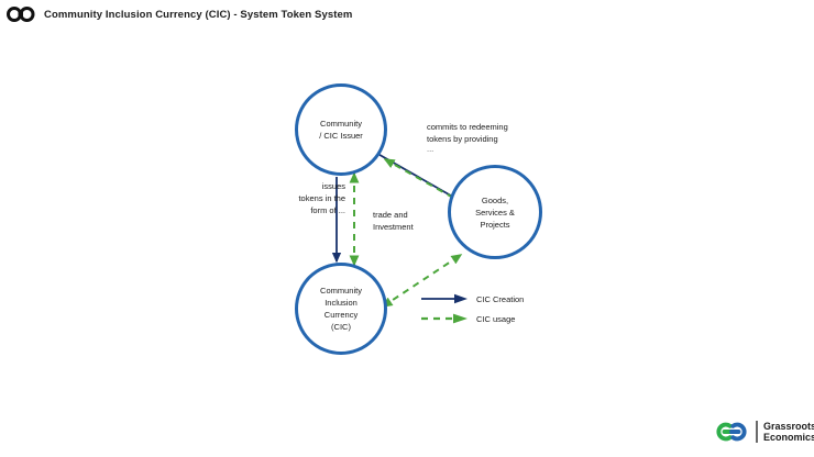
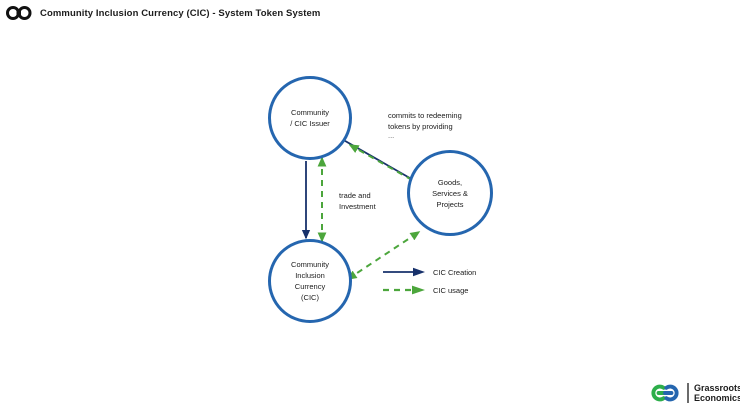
  Community Inclusion Currency (CIC) - System Token System
  Community
  / CIC Issuer
  Goods,
  Services &
  Projects
  Community
  Inclusion
  Currency
  (CIC)
  commits to redeeming
  tokens by providing
  ...
- issues
- tokens in the
- form of ...
  trade and
  Investment
  CIC Creation
  CIC usage
  Grassroot
  Economic
